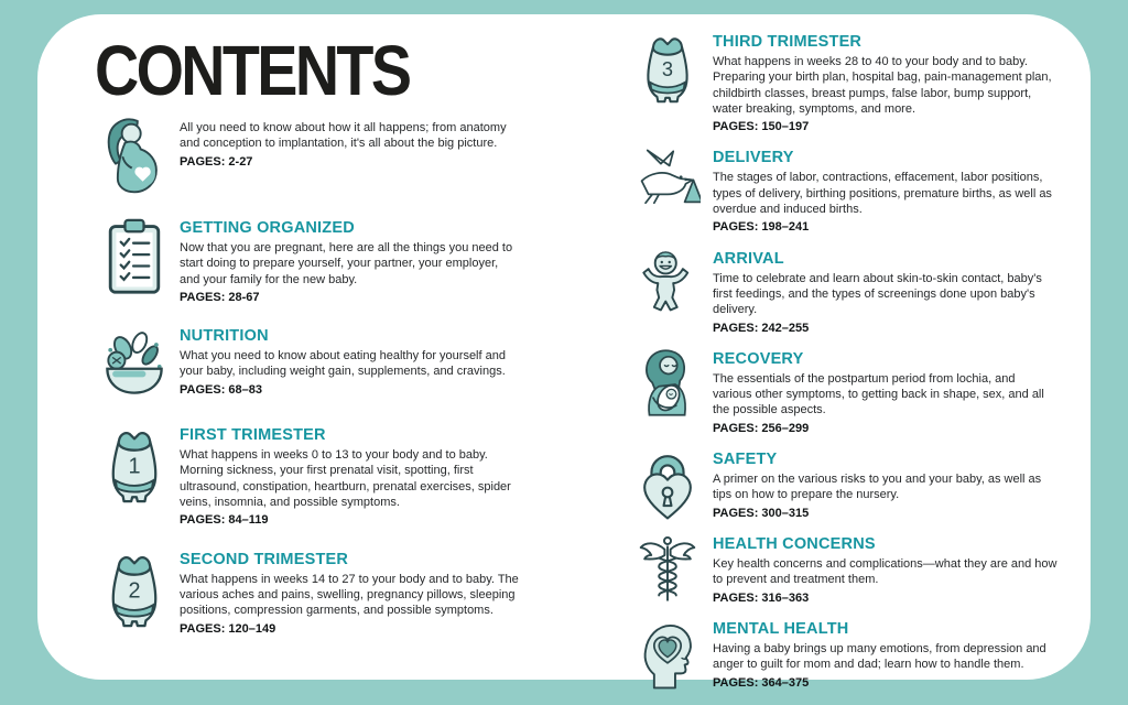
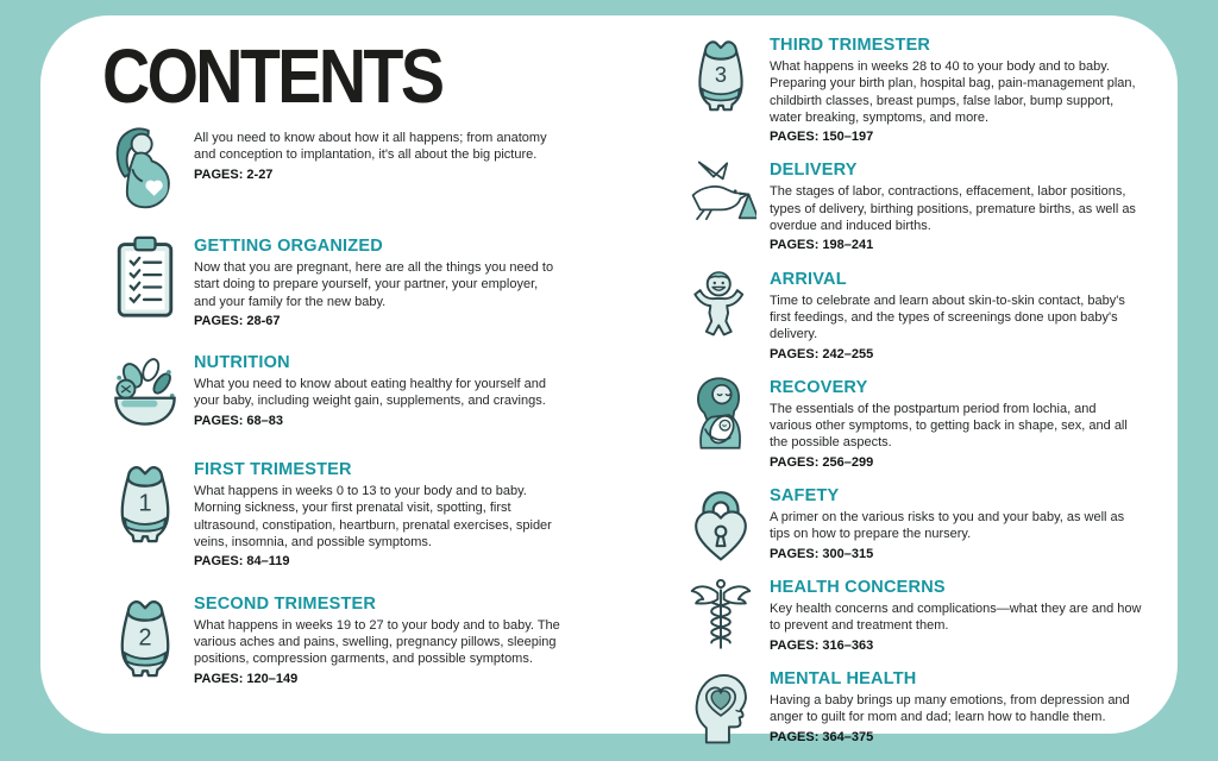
  CONTENTS
  All you need to know about how it all happens; from anatomy and conception to implantation, it's all about the big picture.
  PAGES: 2-27
  GETTING ORGANIZED
  Now that you are pregnant, here are all the things you need to start doing to prepare yourself, your partner, your employer, and your family for the new baby.
  PAGES: 28-67
  NUTRITION
  What you need to know about eating healthy for yourself and your baby, including weight gain, supplements, and cravings.
  PAGES: 68–83
  1
  FIRST TRIMESTER
  What happens in weeks 0 to 13 to your body and to baby. Morning sickness, your first prenatal visit, spotting, first ultrasound, constipation, heartburn, prenatal exercises, spider veins, insomnia, and possible symptoms.
  PAGES: 84–119
  2
  SECOND TRIMESTER
- What happens in weeks 14 to 27 to your body and to baby. The various aches and pains, swelling, pregnancy pillows, sleeping positions, compression garments, and possible symptoms.
+ What happens in weeks 19 to 27 to your body and to baby. The various aches and pains, swelling, pregnancy pillows, sleeping positions, compression garments, and possible symptoms.
  PAGES: 120–149
  3
  THIRD TRIMESTER
  What happens in weeks 28 to 40 to your body and to baby. Preparing your birth plan, hospital bag, pain-management plan, childbirth classes, breast pumps, false labor, bump support, water breaking, symptoms, and more.
  PAGES: 150–197
  DELIVERY
  The stages of labor, contractions, effacement, labor positions, types of delivery, birthing positions, premature births, as well as overdue and induced births.
  PAGES: 198–241
  ARRIVAL
  Time to celebrate and learn about skin-to-skin contact, baby's first feedings, and the types of screenings done upon baby's delivery.
  PAGES: 242–255
  RECOVERY
  The essentials of the postpartum period from lochia, and various other symptoms, to getting back in shape, sex, and all the possible aspects.
  PAGES: 256–299
  SAFETY
  A primer on the various risks to you and your baby, as well as tips on how to prepare the nursery.
  PAGES: 300–315
  HEALTH CONCERNS
  Key health concerns and complications—what they are and how to prevent and treatment them.
  PAGES: 316–363
  MENTAL HEALTH
  Having a baby brings up many emotions, from depression and anger to guilt for mom and dad; learn how to handle them.
  PAGES: 364–375
